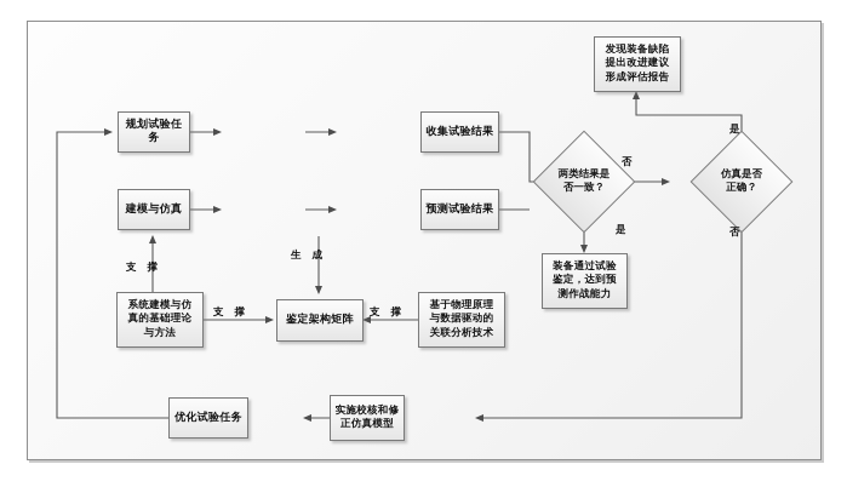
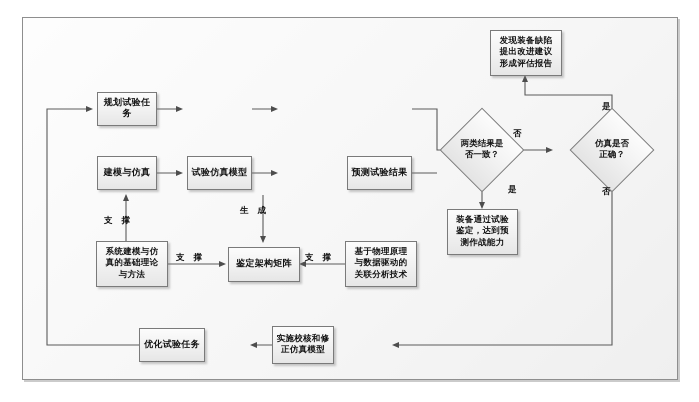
  规划试验任务
- 收集试验结果
  建模与仿真
+ 试验仿真模型
  预测试验结果
  系统建模与仿
  真的基础理论
  与方法
  鉴定架构矩阵
  基于物理原理
  与数据驱动的
  关联分析技术
  两类结果是
  否一致？
  仿真是否
  正确？
  发现装备缺陷
  提出改进建议
  形成评估报告
  装备通过试验
  鉴定，达到预
  测作战能力
  实施校核和修
  正仿真模型
  优化试验任务
  支 撑
  支 撑
  支 撑
  生 成
  否
  是
  是
  否
